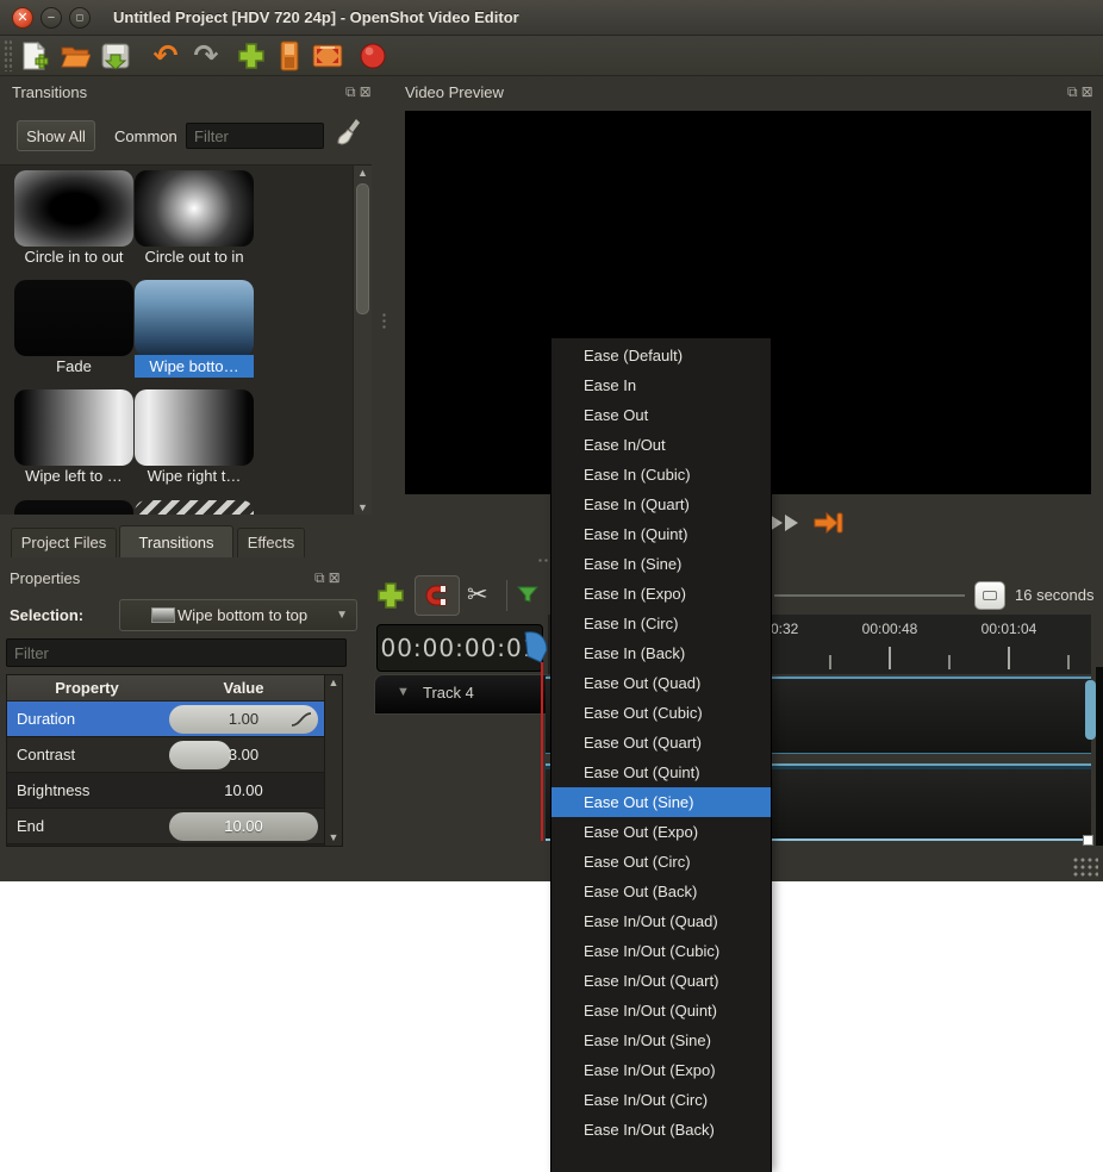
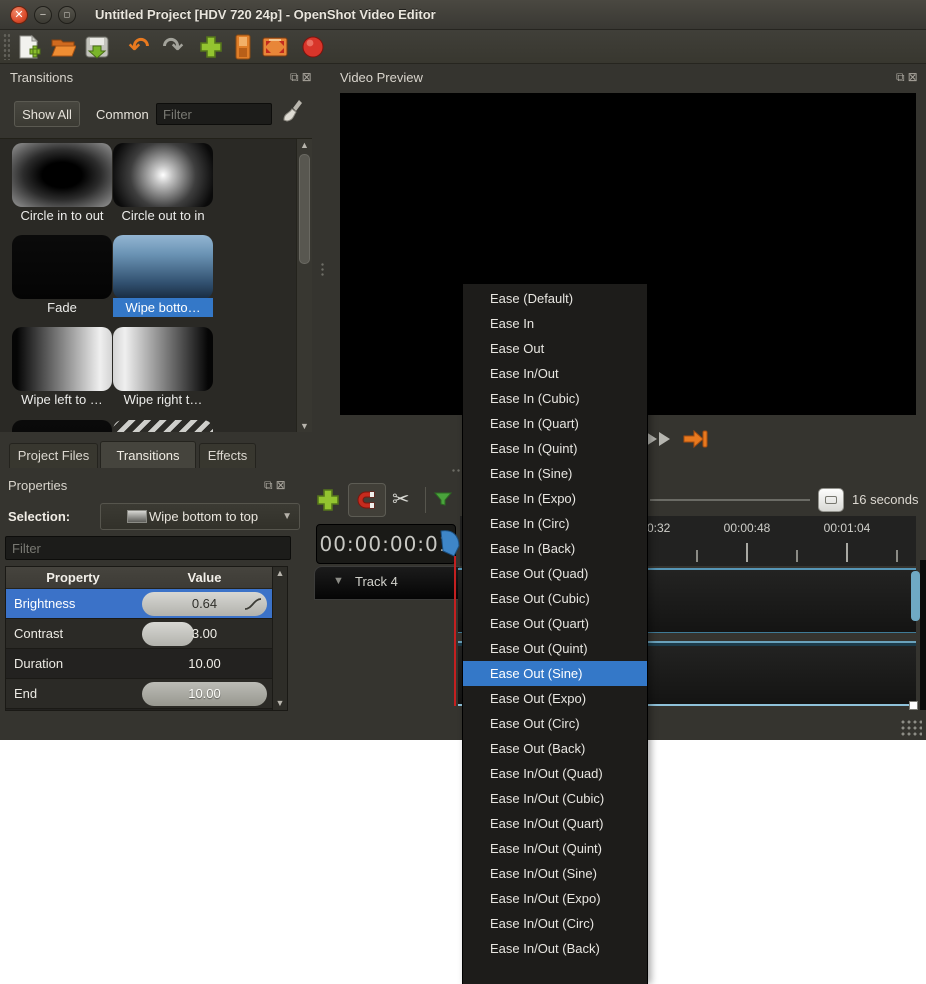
  ✕
  −
  ◻
  Untitled Project [HDV 720 24p] - OpenShot Video Editor
  ↶
  ↷
  Transitions
  ⧉⊠
  Show All
  Common
  Filter
  Circle in to out
  Circle out to in
  Fade
  Wipe botto…
  Wipe left to …
  Wipe right t…
  ▲
  ▼
  Project Files
  Transitions
  Effects
  Properties
  ⧉⊠
  Selection:
  Wipe bottom to top
  ▼
  Filter
  Property
  Value
- Duration
+ Brightness
- 1.00
+ 0.64
  Contrast
  3.00
- Brightness
+ Duration
  10.00
  End
  10.00
  ▲
  ▼
  Video Preview
  ⧉⊠
  ✂
  16 seconds
  00:00:00:0
  00:00:48
  00:01:04
  ▼
  Track 4
  Ease (Default)
  Ease In
  Ease Out
  Ease In/Out
  Ease In (Cubic)
  Ease In (Quart)
  Ease In (Quint)
  Ease In (Sine)
  Ease In (Expo)
  Ease In (Circ)
  Ease In (Back)
  Ease Out (Quad)
  Ease Out (Cubic)
  Ease Out (Quart)
  Ease Out (Quint)
  Ease Out (Sine)
  Ease Out (Expo)
  Ease Out (Circ)
  Ease Out (Back)
  Ease In/Out (Quad)
  Ease In/Out (Cubic)
  Ease In/Out (Quart)
  Ease In/Out (Quint)
  Ease In/Out (Sine)
  Ease In/Out (Expo)
  Ease In/Out (Circ)
  Ease In/Out (Back)
